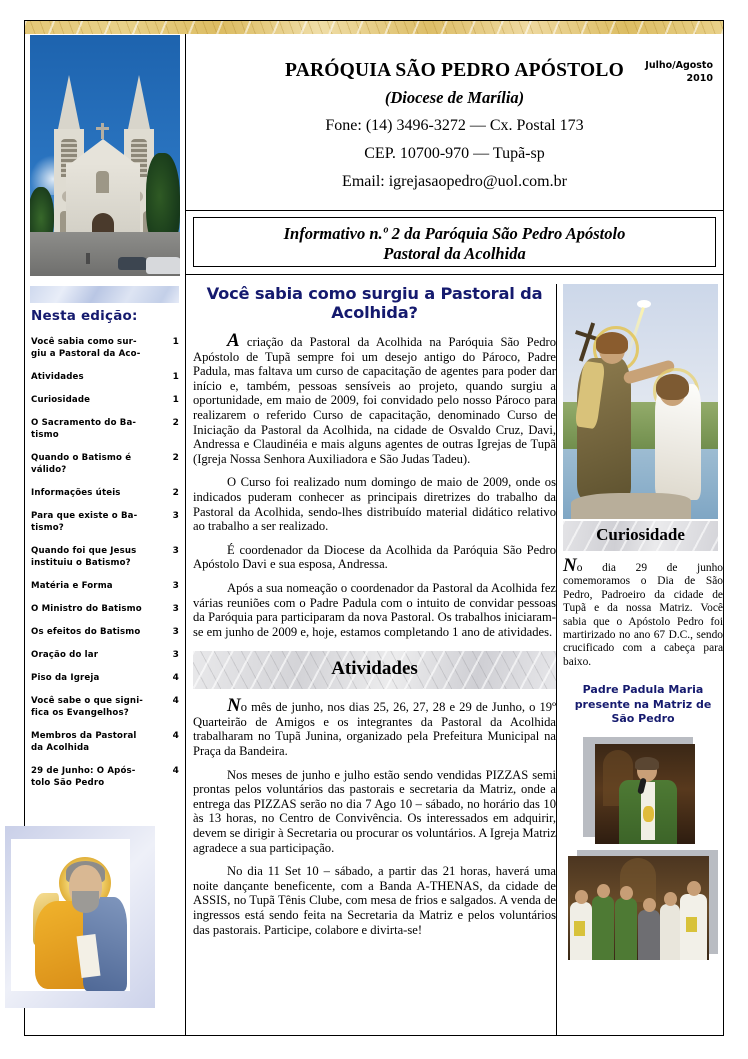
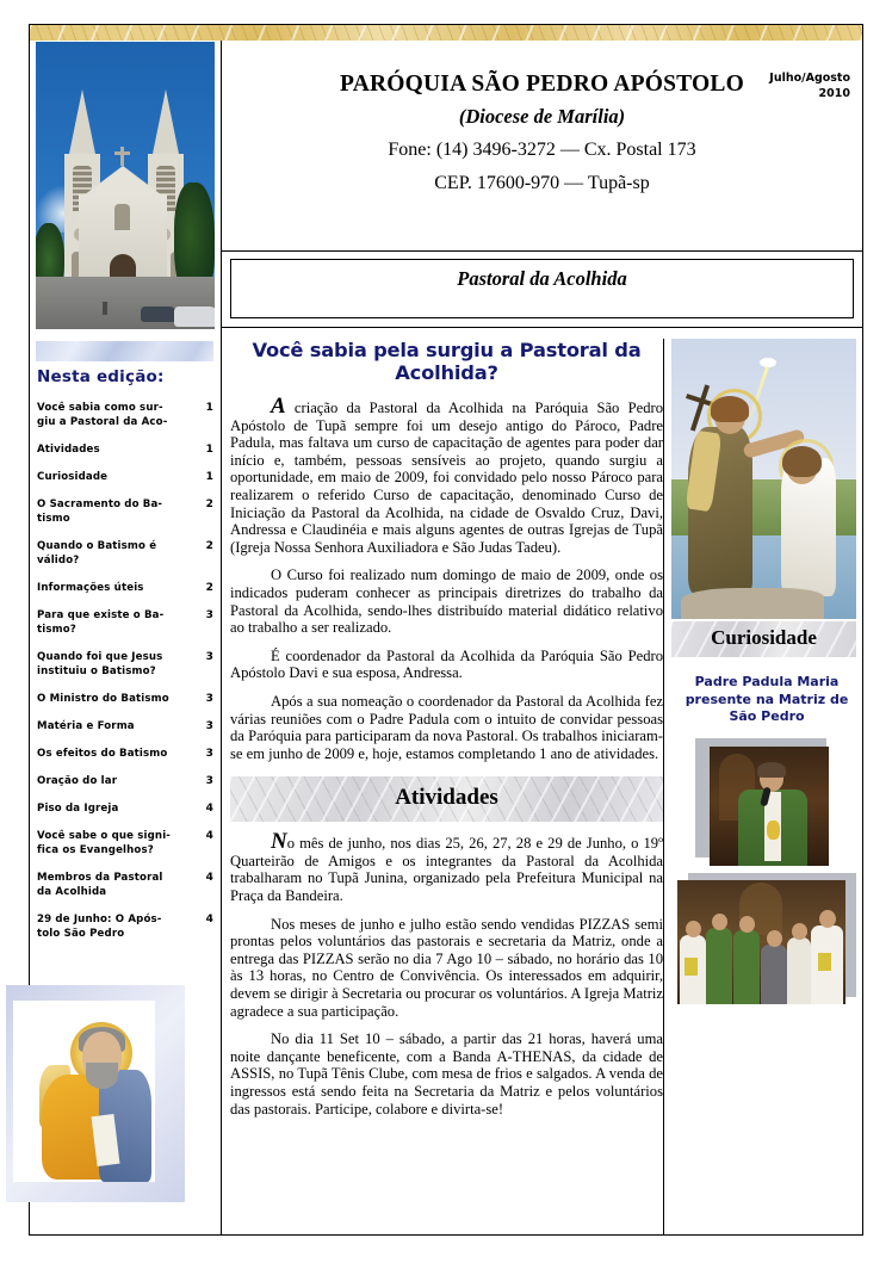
  Nesta edição:
  Você sabia como sur-
  giu a Pastoral da Aco-
  1
  Atividades
  1
  Curiosidade
  1
  O Sacramento do Ba-
  tismo
  2
  Quando o Batismo é
  válido?
  2
  Informações úteis
  2
  Para que existe o Ba-
  tismo?
  3
  Quando foi que Jesus
  instituiu o Batismo?
  3
- Matéria e Forma
+ O Ministro do Batismo
  3
- O Ministro do Batismo
+ Matéria e Forma
  3
  Os efeitos do Batismo
  3
  Oração do lar
  3
  Piso da Igreja
  4
  Você sabe o que signi-
  fica os Evangelhos?
  4
  Membros da Pastoral
  da Acolhida
  4
  29 de Junho: O Após-
  tolo São Pedro
  4
  PARÓQUIA SÃO PEDRO APÓSTOLO
  (Diocese de Marília)
  Fone: (14) 3496-3272 — Cx. Postal 173
- CEP. 10700-970 — Tupã-sp
+ CEP. 17600-970 — Tupã-sp
- Email: igrejasaopedro@uol.com.br
  Julho/Agosto
  2010
- Informativo n.º 2 da Paróquia São Pedro Apóstolo
  Pastoral da Acolhida
- Você sabia como surgiu a Pastoral da Acolhida?
+ Você sabia pela surgiu a Pastoral da Acolhida?
  A criação da Pastoral da Acolhida na Paróquia São Pedro Apóstolo de Tupã sempre foi um desejo antigo do Pároco, Padre Padula, mas faltava um curso de capacitação de agentes para poder dar início e, também, pessoas sensíveis ao projeto, quando surgiu a oportunidade, em maio de 2009, foi convidado pelo nosso Pároco para realizarem o referido Curso de capacitação, denominado Curso de Iniciação da Pastoral da Acolhida, na cidade de Osvaldo Cruz, Davi, Andressa e Claudinéia e mais alguns agentes de outras Igrejas de Tupã (Igreja Nossa Senhora Auxiliadora e São Judas Tadeu).
  O Curso foi realizado num domingo de maio de 2009, onde os indicados puderam conhecer as principais diretrizes do trabalho da Pastoral da Acolhida, sendo-lhes distribuído material didático relativo ao trabalho a ser realizado.
- É coordenador da Diocese da Acolhida da Paróquia São Pedro Apóstolo Davi e sua esposa, Andressa.
+ É coordenador da Pastoral da Acolhida da Paróquia São Pedro Apóstolo Davi e sua esposa, Andressa.
  Após a sua nomeação o coordenador da Pastoral da Acolhida fez várias reuniões com o Padre Padula com o intuito de convidar pessoas da Paróquia para participaram da nova Pastoral. Os trabalhos iniciaram-se em junho de 2009 e, hoje, estamos completando 1 ano de atividades.
  Atividades
  No mês de junho, nos dias 25, 26, 27, 28 e 29 de Junho, o 19º Quarteirão de Amigos e os integrantes da Pastoral da Acolhida trabalharam no Tupã Junina, organizado pela Prefeitura Municipal na Praça da Bandeira.
  Nos meses de junho e julho estão sendo vendidas PIZZAS semi prontas pelos voluntários das pastorais e secretaria da Matriz, onde a entrega das PIZZAS serão no dia 7 Ago 10 – sábado, no horário das 10 às 13 horas, no Centro de Convivência. Os interessados em adquirir, devem se dirigir à Secretaria ou procurar os voluntários. A Igreja Matriz agradece a sua participação.
  No dia 11 Set 10 – sábado, a partir das 21 horas, haverá uma noite dançante beneficente, com a Banda A-THENAS, da cidade de ASSIS, no Tupã Tênis Clube, com mesa de frios e salgados. A venda de ingressos está sendo feita na Secretaria da Matriz e pelos voluntários das pastorais. Participe, colabore e divirta-se!
  Curiosidade
- No dia 29 de junho comemoramos o Dia de São Pedro, Padroeiro da cidade de Tupã e da nossa Matriz. Você sabia que o Apóstolo Pedro foi martirizado no ano 67 D.C., sendo crucificado com a cabeça para baixo.
  Padre Padula Maria presente na Matriz de São Pedro
